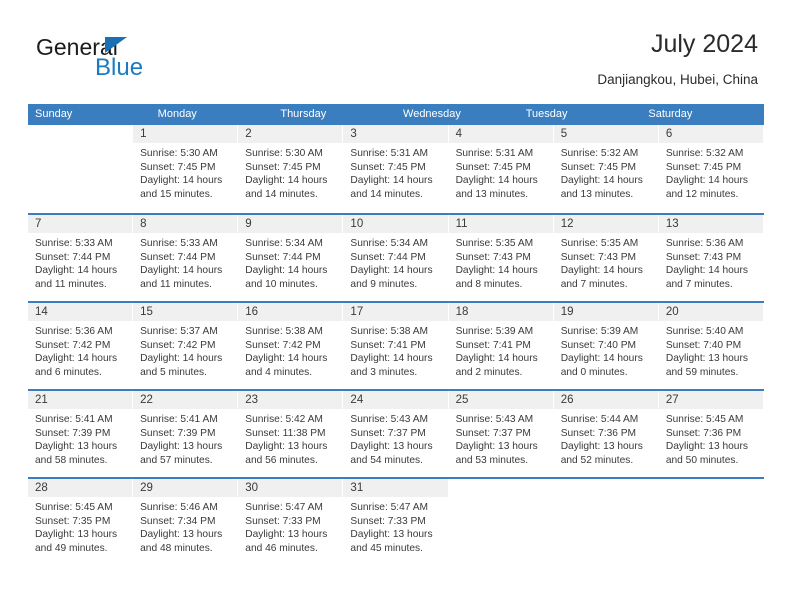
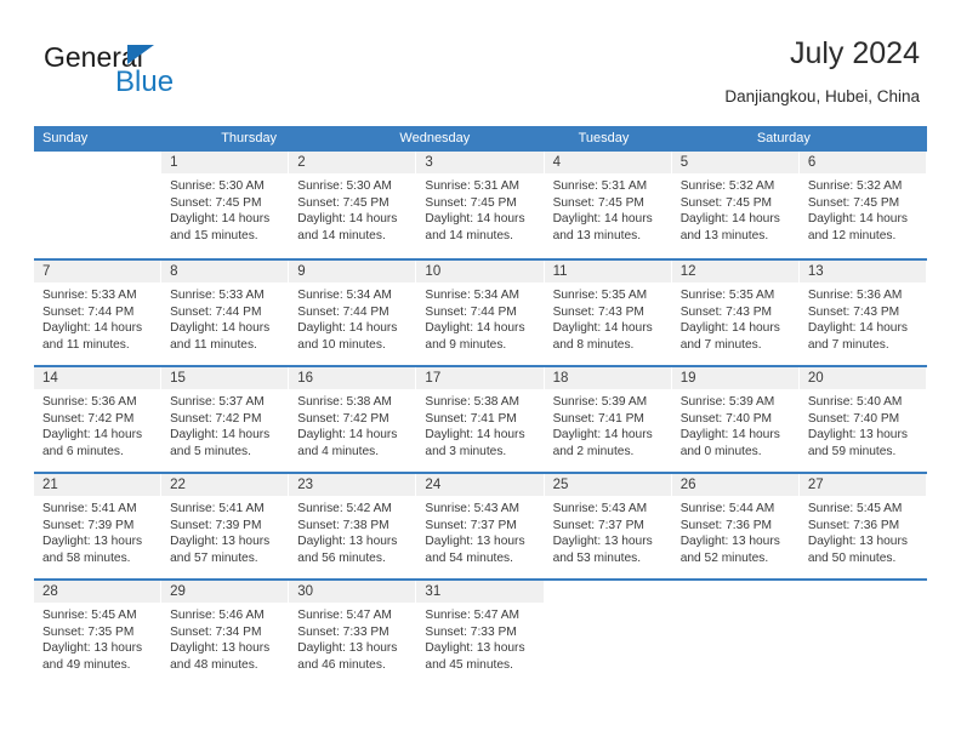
  General
  Blue
  July 2024
  Danjiangkou, Hubei, China
  Sunday
- Monday
  Thursday
  Wednesday
  Tuesday
  Saturday
  1
  Sunrise: 5:30 AM
  Sunset: 7:45 PM
  Daylight: 14 hours
  and 15 minutes.
  2
  Sunrise: 5:30 AM
  Sunset: 7:45 PM
  Daylight: 14 hours
  and 14 minutes.
  3
  Sunrise: 5:31 AM
  Sunset: 7:45 PM
  Daylight: 14 hours
  and 14 minutes.
  4
  Sunrise: 5:31 AM
  Sunset: 7:45 PM
  Daylight: 14 hours
  and 13 minutes.
  5
  Sunrise: 5:32 AM
  Sunset: 7:45 PM
  Daylight: 14 hours
  and 13 minutes.
  6
  Sunrise: 5:32 AM
  Sunset: 7:45 PM
  Daylight: 14 hours
  and 12 minutes.
  7
  Sunrise: 5:33 AM
  Sunset: 7:44 PM
  Daylight: 14 hours
  and 11 minutes.
  8
  Sunrise: 5:33 AM
  Sunset: 7:44 PM
  Daylight: 14 hours
  and 11 minutes.
  9
  Sunrise: 5:34 AM
  Sunset: 7:44 PM
  Daylight: 14 hours
  and 10 minutes.
  10
  Sunrise: 5:34 AM
  Sunset: 7:44 PM
  Daylight: 14 hours
  and 9 minutes.
  11
  Sunrise: 5:35 AM
  Sunset: 7:43 PM
  Daylight: 14 hours
  and 8 minutes.
  12
  Sunrise: 5:35 AM
  Sunset: 7:43 PM
  Daylight: 14 hours
  and 7 minutes.
  13
  Sunrise: 5:36 AM
  Sunset: 7:43 PM
  Daylight: 14 hours
  and 7 minutes.
  14
  Sunrise: 5:36 AM
  Sunset: 7:42 PM
  Daylight: 14 hours
  and 6 minutes.
  15
  Sunrise: 5:37 AM
  Sunset: 7:42 PM
  Daylight: 14 hours
  and 5 minutes.
  16
  Sunrise: 5:38 AM
  Sunset: 7:42 PM
  Daylight: 14 hours
  and 4 minutes.
  17
  Sunrise: 5:38 AM
  Sunset: 7:41 PM
  Daylight: 14 hours
  and 3 minutes.
  18
  Sunrise: 5:39 AM
  Sunset: 7:41 PM
  Daylight: 14 hours
  and 2 minutes.
  19
  Sunrise: 5:39 AM
  Sunset: 7:40 PM
  Daylight: 14 hours
  and 0 minutes.
  20
  Sunrise: 5:40 AM
  Sunset: 7:40 PM
  Daylight: 13 hours
  and 59 minutes.
  21
  Sunrise: 5:41 AM
  Sunset: 7:39 PM
  Daylight: 13 hours
  and 58 minutes.
  22
  Sunrise: 5:41 AM
  Sunset: 7:39 PM
  Daylight: 13 hours
  and 57 minutes.
  23
  Sunrise: 5:42 AM
- Sunset: 11:38 PM
+ Sunset: 7:38 PM
  Daylight: 13 hours
  and 56 minutes.
  24
  Sunrise: 5:43 AM
  Sunset: 7:37 PM
  Daylight: 13 hours
  and 54 minutes.
  25
  Sunrise: 5:43 AM
  Sunset: 7:37 PM
  Daylight: 13 hours
  and 53 minutes.
  26
  Sunrise: 5:44 AM
  Sunset: 7:36 PM
  Daylight: 13 hours
  and 52 minutes.
  27
  Sunrise: 5:45 AM
  Sunset: 7:36 PM
  Daylight: 13 hours
  and 50 minutes.
  28
  Sunrise: 5:45 AM
  Sunset: 7:35 PM
  Daylight: 13 hours
  and 49 minutes.
  29
  Sunrise: 5:46 AM
  Sunset: 7:34 PM
  Daylight: 13 hours
  and 48 minutes.
  30
  Sunrise: 5:47 AM
  Sunset: 7:33 PM
  Daylight: 13 hours
  and 46 minutes.
  31
  Sunrise: 5:47 AM
  Sunset: 7:33 PM
  Daylight: 13 hours
  and 45 minutes.
